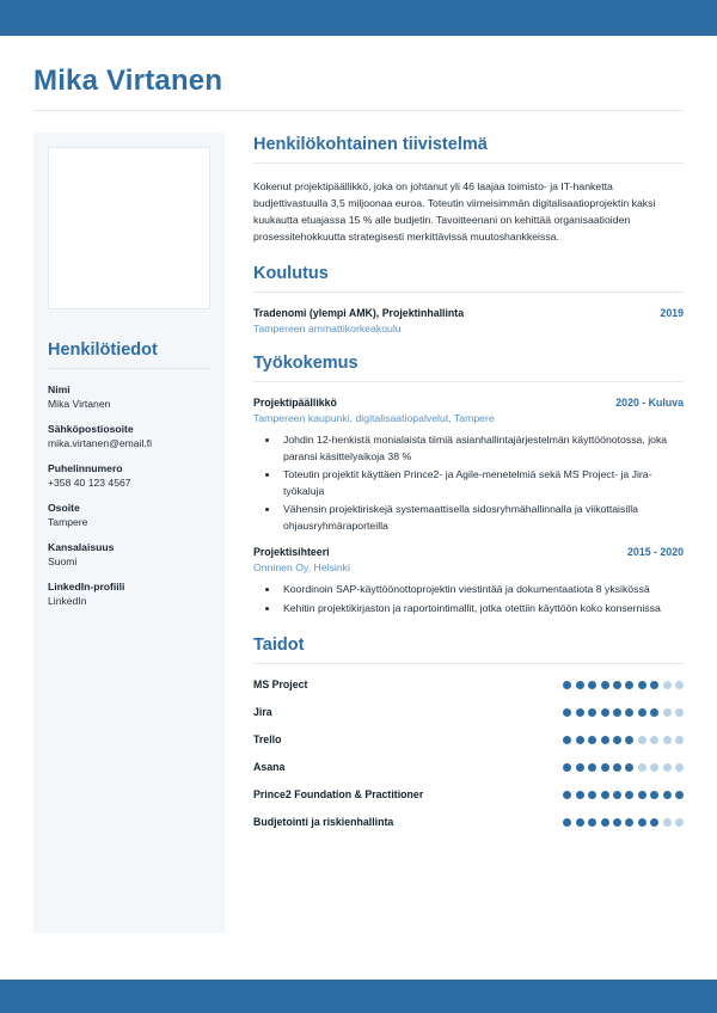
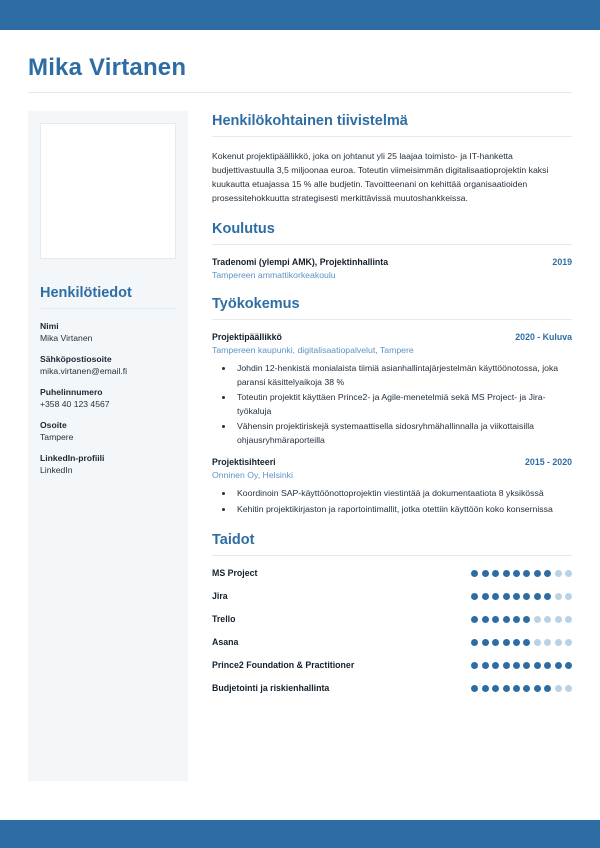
  Mika Virtanen
  Henkilötiedot
  Nimi
  Mika Virtanen
  Sähköpostiosoite
  mika.virtanen@email.fi
  Puhelinnumero
  +358 40 123 4567
  Osoite
  Tampere
- Kansalaisuus
- Suomi
  LinkedIn-profiili
  LinkedIn
  Henkilökohtainen tiivistelmä
- Kokenut projektipäällikkö, joka on johtanut yli 46 laajaa toimisto- ja IT-hanketta budjettivastuulla 3,5 miljoonaa euroa. Toteutin viimeisimmän digitalisaatioprojektin kaksi kuukautta etuajassa 15 % alle budjetin. Tavoitteenani on kehittää organisaatioiden prosessitehokkuutta strategisesti merkittävissä muutoshankkeissa.
+ Kokenut projektipäällikkö, joka on johtanut yli 25 laajaa toimisto- ja IT-hanketta budjettivastuulla 3,5 miljoonaa euroa. Toteutin viimeisimmän digitalisaatioprojektin kaksi kuukautta etuajassa 15 % alle budjetin. Tavoitteenani on kehittää organisaatioiden prosessitehokkuutta strategisesti merkittävissä muutoshankkeissa.
  Koulutus
  Tradenomi (ylempi AMK), Projektinhallinta
  2019
  Tampereen ammattikorkeakoulu
  Työkokemus
  Projektipäällikkö
  2020 - Kuluva
  Tampereen kaupunki, digitalisaatiopalvelut, Tampere
  Johdin 12-henkistä monialaista tiimiä asianhallintajärjestelmän käyttöönotossa, joka paransi käsittelyaikoja 38 %
  Toteutin projektit käyttäen Prince2- ja Agile-menetelmiä sekä MS Project- ja Jira-työkaluja
  Vähensin projektiriskejä systemaattisella sidosryhmähallinnalla ja viikottaisilla ohjausryhmäraporteilla
  Projektisihteeri
  2015 - 2020
  Onninen Oy, Helsinki
  Koordinoin SAP-käyttöönottoprojektin viestintää ja dokumentaatiota 8 yksikössä
  Kehitin projektikirjaston ja raportointimallit, jotka otettiin käyttöön koko konsernissa
  Taidot
  MS Project
  Jira
  Trello
  Asana
  Prince2 Foundation & Practitioner
  Budjetointi ja riskienhallinta
